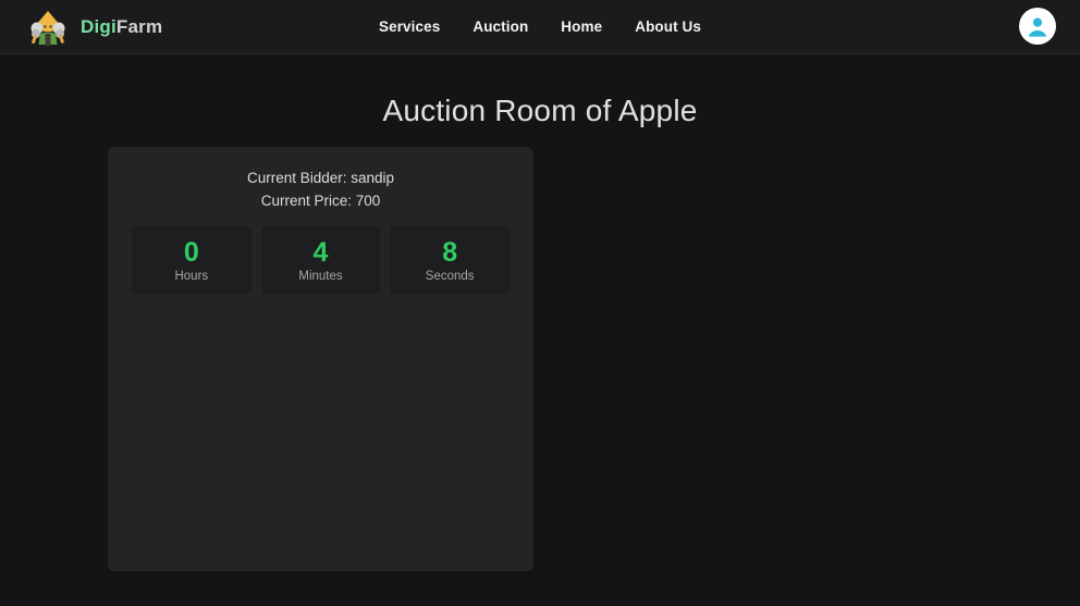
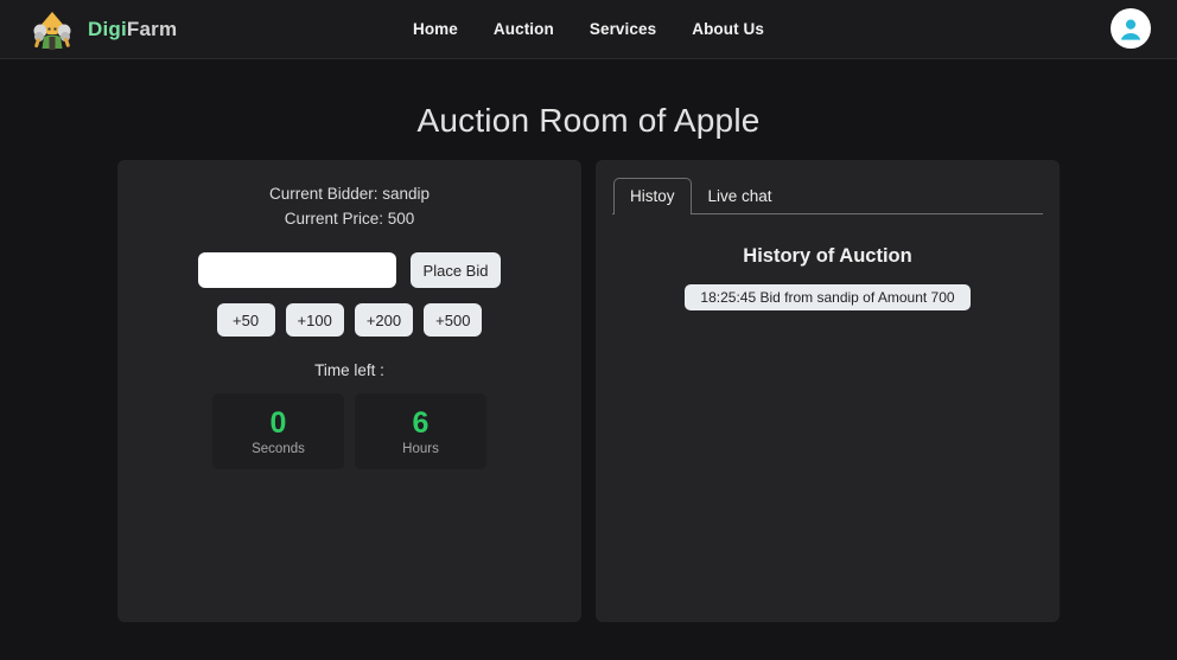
  DigiFarm
- Services
+ Home
  Auction
- Home
+ Services
  About Us
  Auction Room of Apple
  Current Bidder: sandip
- Current Price: 700
+ Current Price: 500
+ Place Bid
+ +50
+ +100
+ +200
+ +500
+ Time left :
  0
- Hours
+ Seconds
- 4
- Minutes
- 8
+ 6
- Seconds
+ Hours
+ Histoy
+ Live chat
+ History of Auction
+ 18:25:45 Bid from sandip of Amount 700
